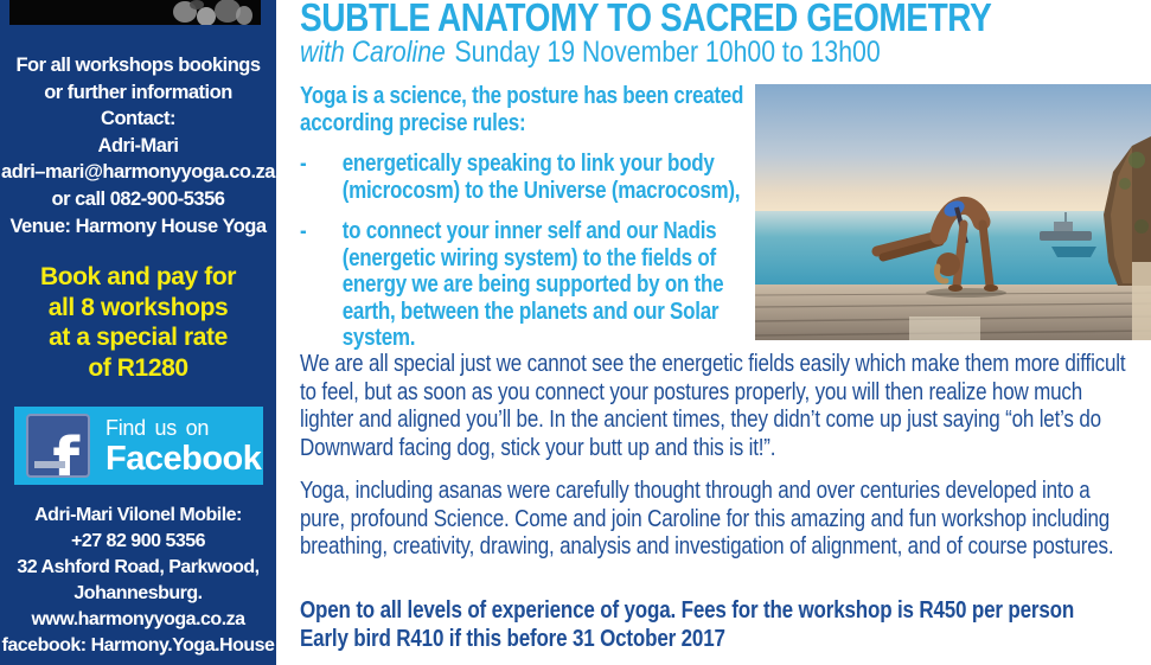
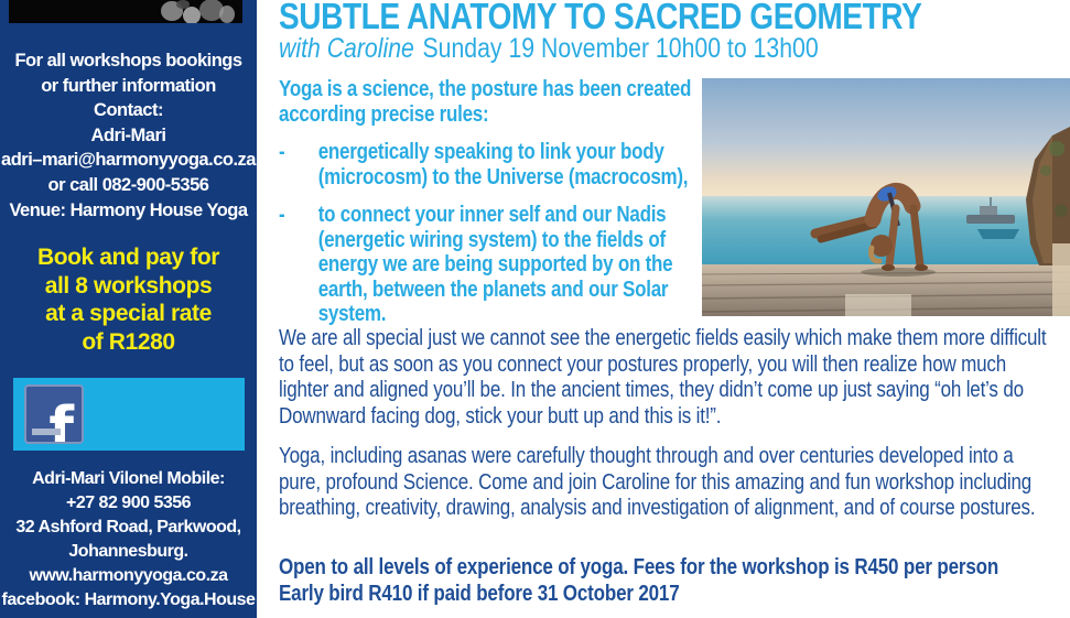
  For all workshops bookings
  or further information
  Contact:
  Adri-Mari
  adri–mari@harmonyyoga.co.za
  or call 082-900-5356
  Venue: Harmony House Yoga
  Book and pay for
  all 8 workshops
  at a special rate
  of R1280
  f
- Find us on
- Facebook
  Adri-Mari Vilonel Mobile:
  +27 82 900 5356
  32 Ashford Road, Parkwood,
  Johannesburg.
  www.harmonyyoga.co.za
  facebook: Harmony.Yoga.House
  SUBTLE ANATOMY TO SACRED GEOMETRY
  with Caroline Sunday 19 November 10h00 to 13h00
  Yoga is a science, the posture has been created according precise rules:
  -
  energetically speaking to link your body (microcosm) to the Universe (macrocosm),
  -
  to connect your inner self and our Nadis (energetic wiring system) to the fields of energy we are being supported by on the earth, between the planets and our Solar system.
  We are all special just we cannot see the energetic fields easily which make them more difficult to feel, but as soon as you connect your postures properly, you will then realize how much lighter and aligned you’ll be. In the ancient times, they didn’t come up just saying “oh let’s do Downward facing dog, stick your butt up and this is it!”.
  Yoga, including asanas were carefully thought through and over centuries developed into a pure, profound Science. Come and join Caroline for this amazing and fun workshop including breathing, creativity, drawing, analysis and investigation of alignment, and of course postures.
  Open to all levels of experience of yoga. Fees for the workshop is R450 per person
- Early bird R410 if this before 31 October 2017
+ Early bird R410 if paid before 31 October 2017
